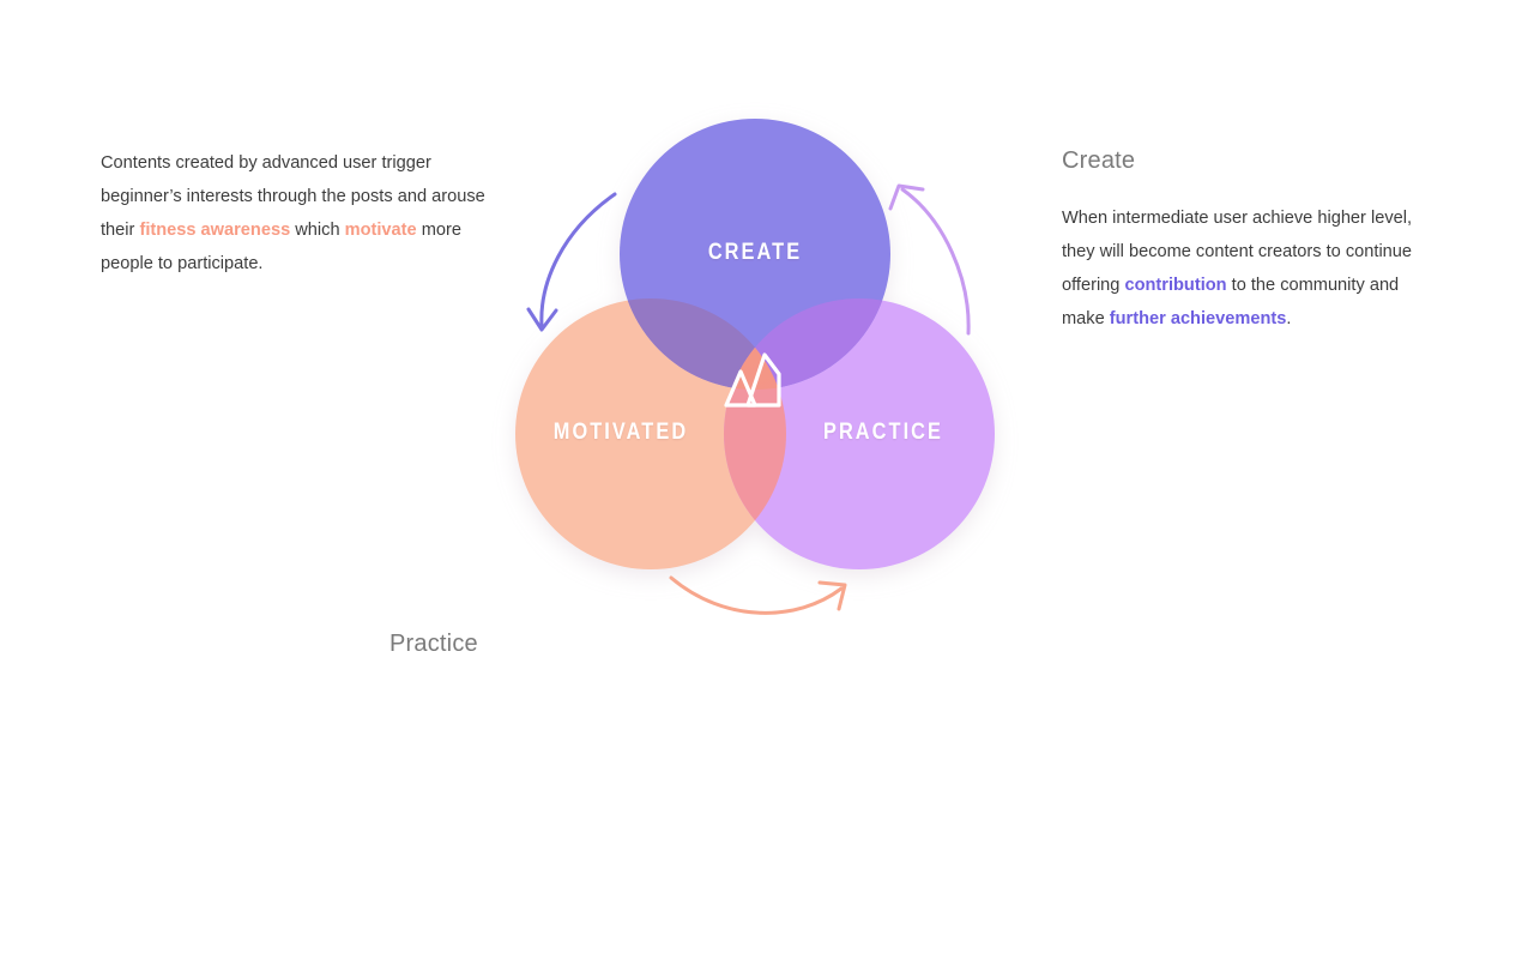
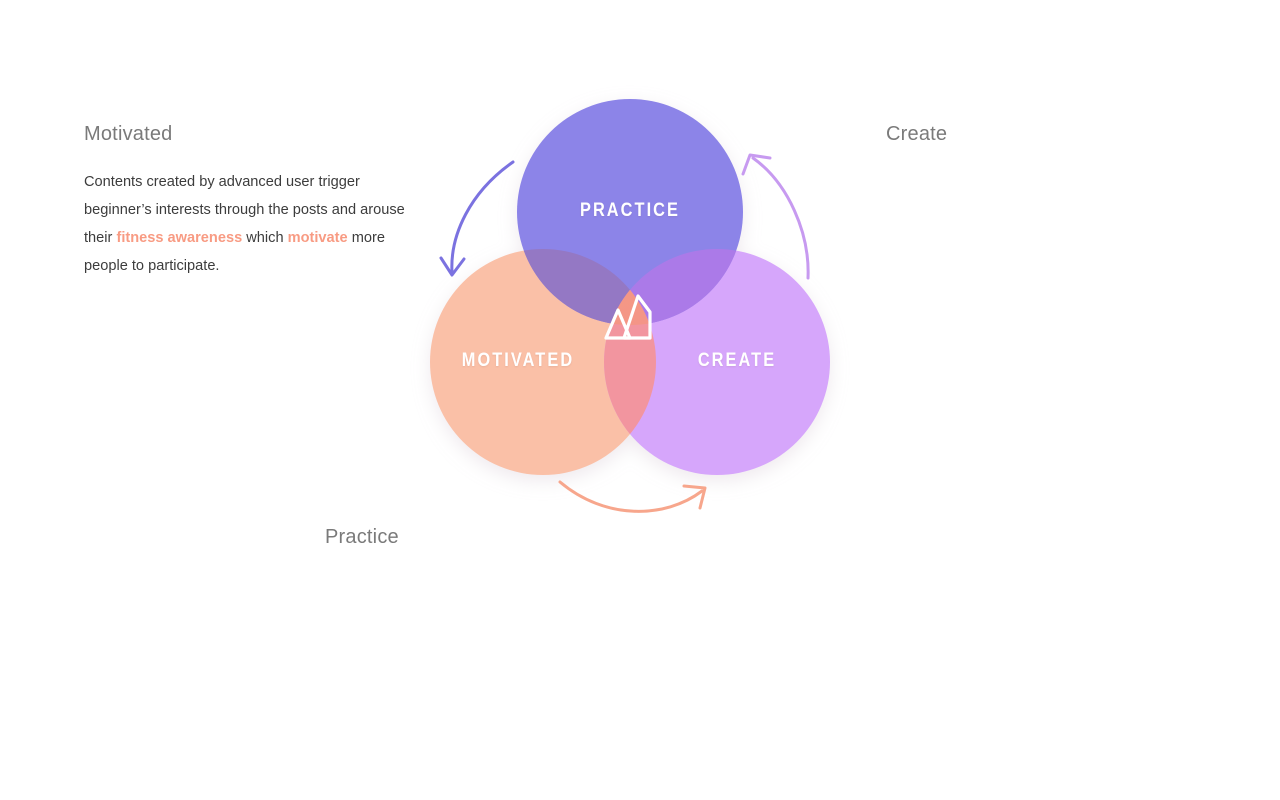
+ Motivated
  Contents created by advanced user trigger beginner’s interests through the posts and arouse their fitness awareness which motivate more people to participate.
  Create
- When intermediate user achieve higher level, they will become content creators to continue offering contribution to the community and make further achievements.
  Practice
- CREATE
+ PRACTICE
  MOTIVATED
- PRACTICE
+ CREATE
